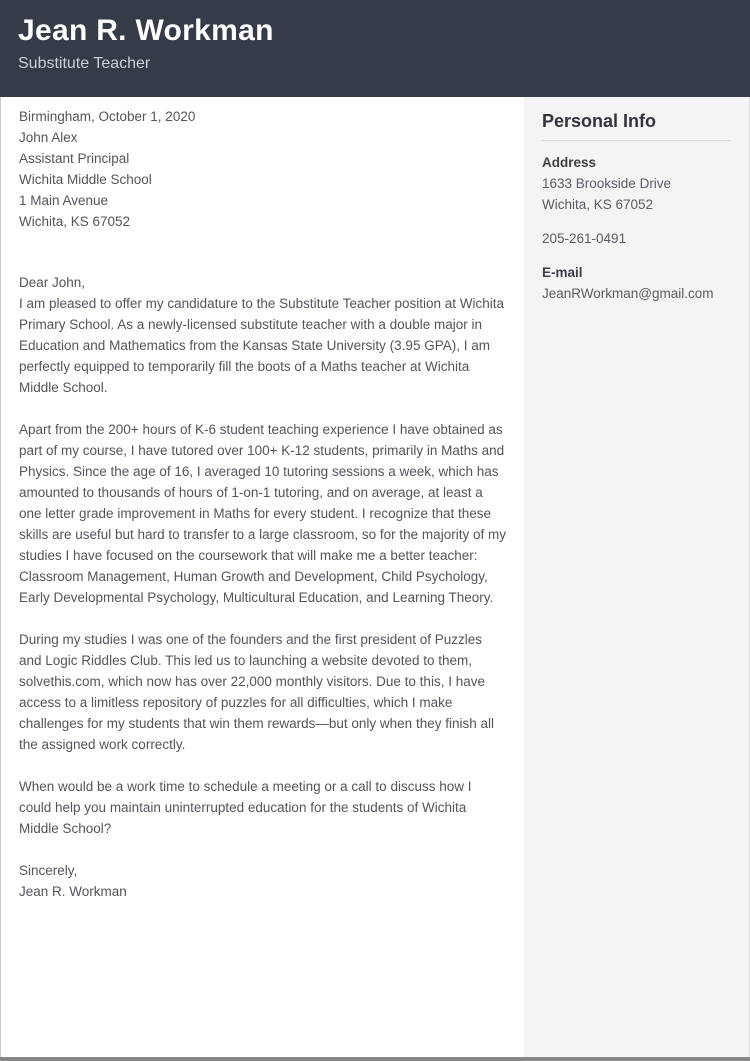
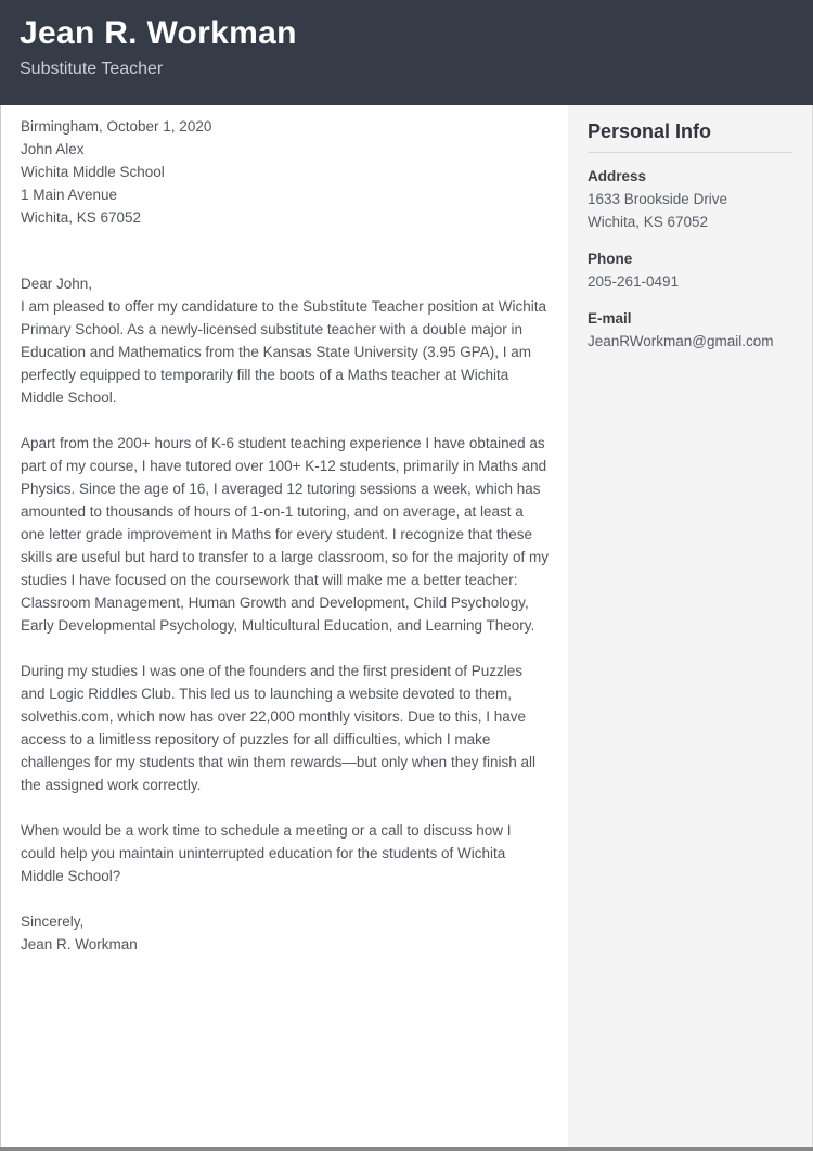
  Jean R. Workman
  Substitute Teacher
  Birmingham, October 1, 2020
  John Alex
- Assistant Principal
  Wichita Middle School
  1 Main Avenue
  Wichita, KS 67052
  Dear John,
  I am pleased to offer my candidature to the Substitute Teacher position at Wichita Primary School. As a newly-licensed substitute teacher with a double major in Education and Mathematics from the Kansas State University (3.95 GPA), I am perfectly equipped to temporarily fill the boots of a Maths teacher at Wichita Middle School.
- Apart from the 200+ hours of K-6 student teaching experience I have obtained as part of my course, I have tutored over 100+ K-12 students, primarily in Maths and Physics. Since the age of 16, I averaged 10 tutoring sessions a week, which has amounted to thousands of hours of 1-on-1 tutoring, and on average, at least a one letter grade improvement in Maths for every student. I recognize that these skills are useful but hard to transfer to a large classroom, so for the majority of my studies I have focused on the coursework that will make me a better teacher: Classroom Management, Human Growth and Development, Child Psychology, Early Developmental Psychology, Multicultural Education, and Learning Theory.
+ Apart from the 200+ hours of K-6 student teaching experience I have obtained as part of my course, I have tutored over 100+ K-12 students, primarily in Maths and Physics. Since the age of 16, I averaged 12 tutoring sessions a week, which has amounted to thousands of hours of 1-on-1 tutoring, and on average, at least a one letter grade improvement in Maths for every student. I recognize that these skills are useful but hard to transfer to a large classroom, so for the majority of my studies I have focused on the coursework that will make me a better teacher: Classroom Management, Human Growth and Development, Child Psychology, Early Developmental Psychology, Multicultural Education, and Learning Theory.
  During my studies I was one of the founders and the first president of Puzzles and Logic Riddles Club. This led us to launching a website devoted to them, solvethis.com, which now has over 22,000 monthly visitors. Due to this, I have access to a limitless repository of puzzles for all difficulties, which I make challenges for my students that win them rewards—but only when they finish all the assigned work correctly.
  When would be a work time to schedule a meeting or a call to discuss how I could help you maintain uninterrupted education for the students of Wichita Middle School?
  Sincerely,
  Jean R. Workman
  Personal Info
  Address
  1633 Brookside Drive
  Wichita, KS 67052
+ Phone
  205-261-0491
  E-mail
  JeanRWorkman@gmail.com
